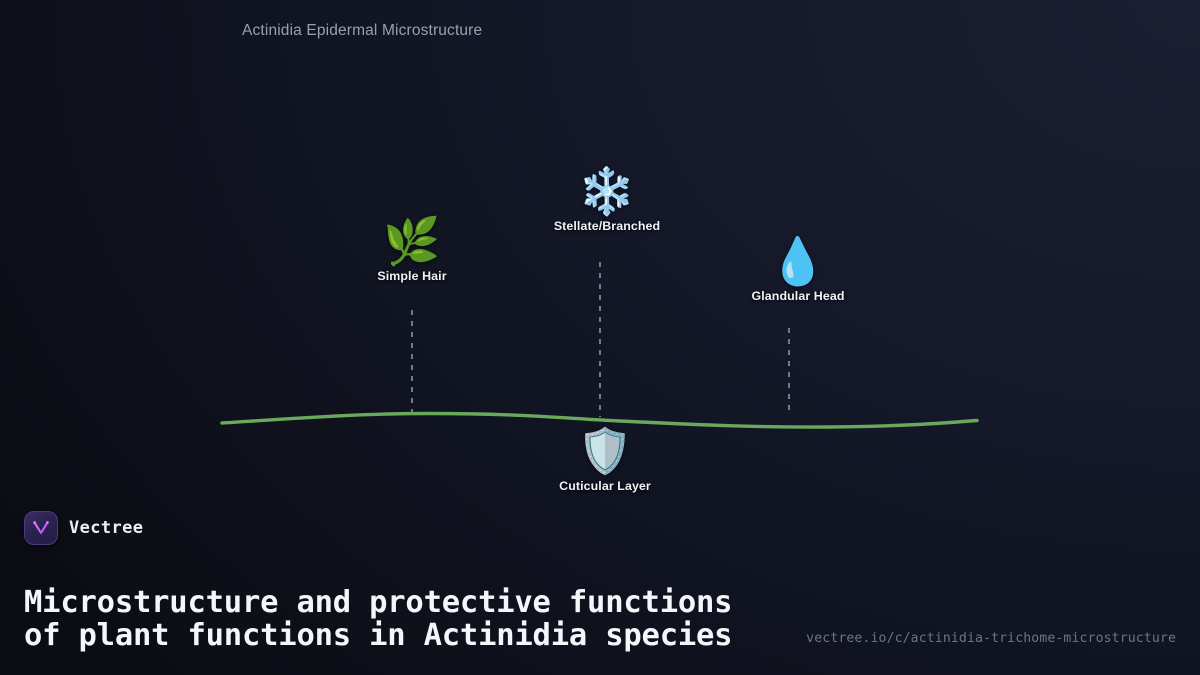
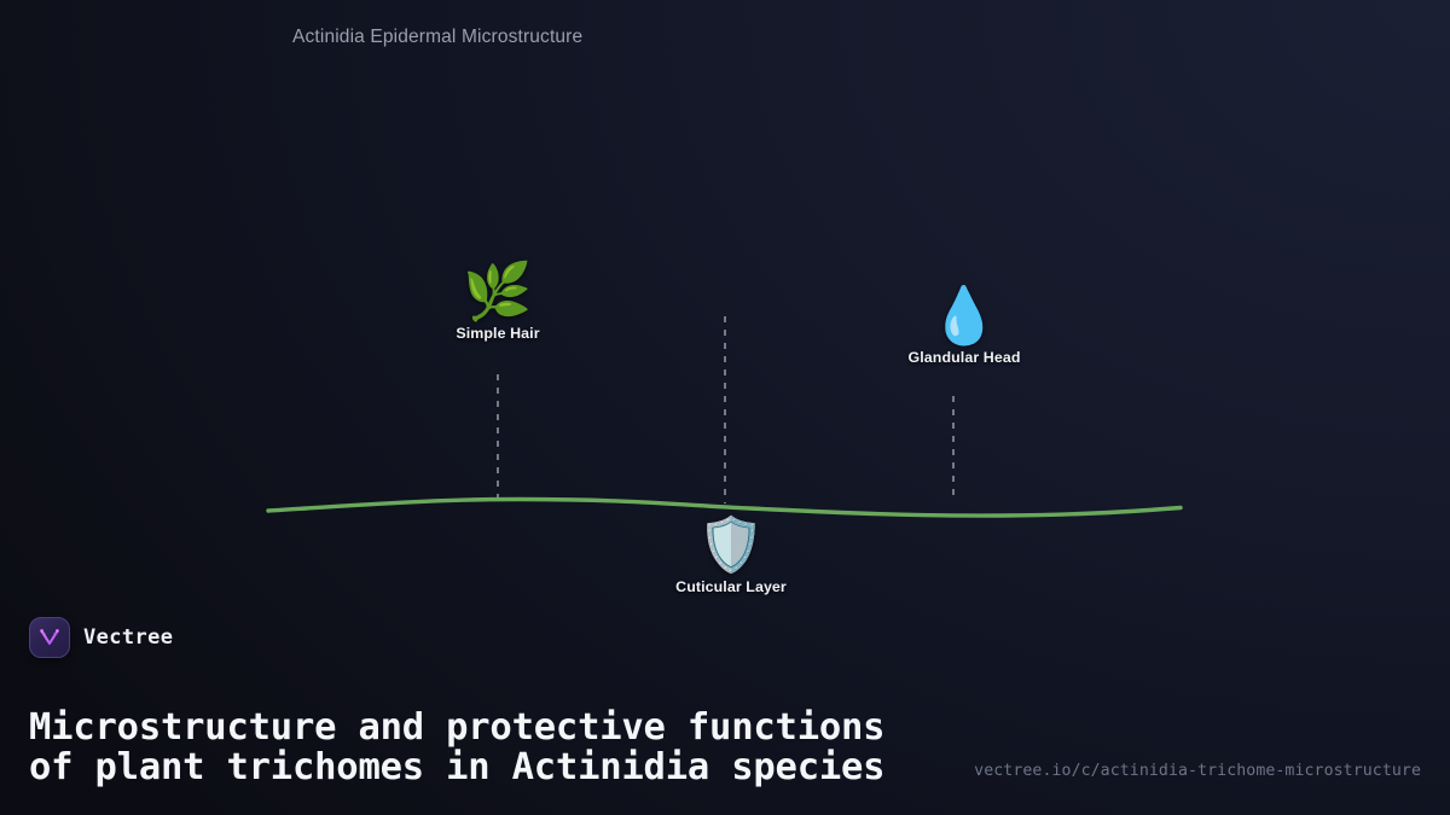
  Actinidia Epidermal Microstructure
  🌿
  Simple Hair
- ❄️
- Stellate/Branched
  💧
  Glandular Head
  🛡️
  Cuticular Layer
  Vectree
- Microstructure and protective functions of plant functions in Actinidia species
+ Microstructure and protective functions of plant trichomes in Actinidia species
  vectree.io/c/actinidia-trichome-microstructure
